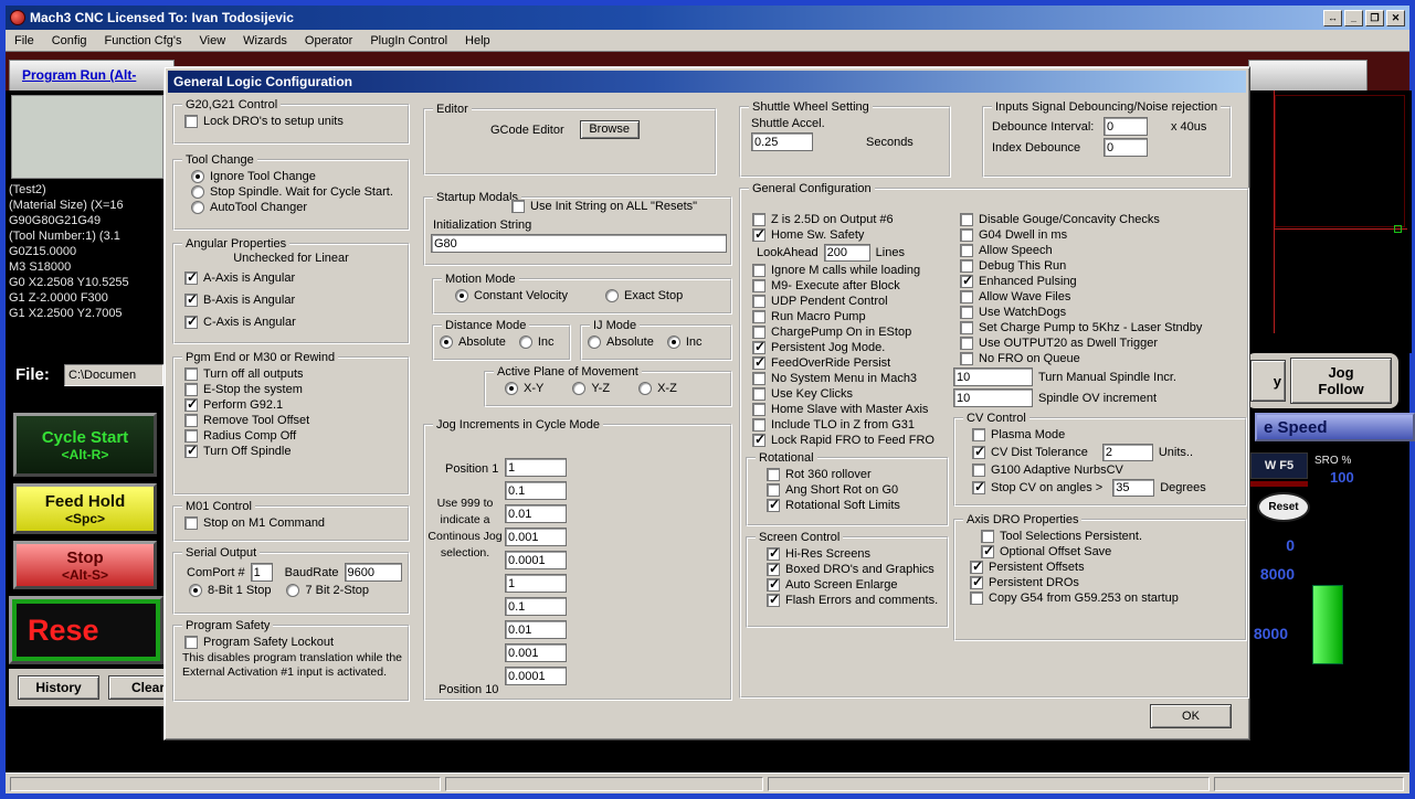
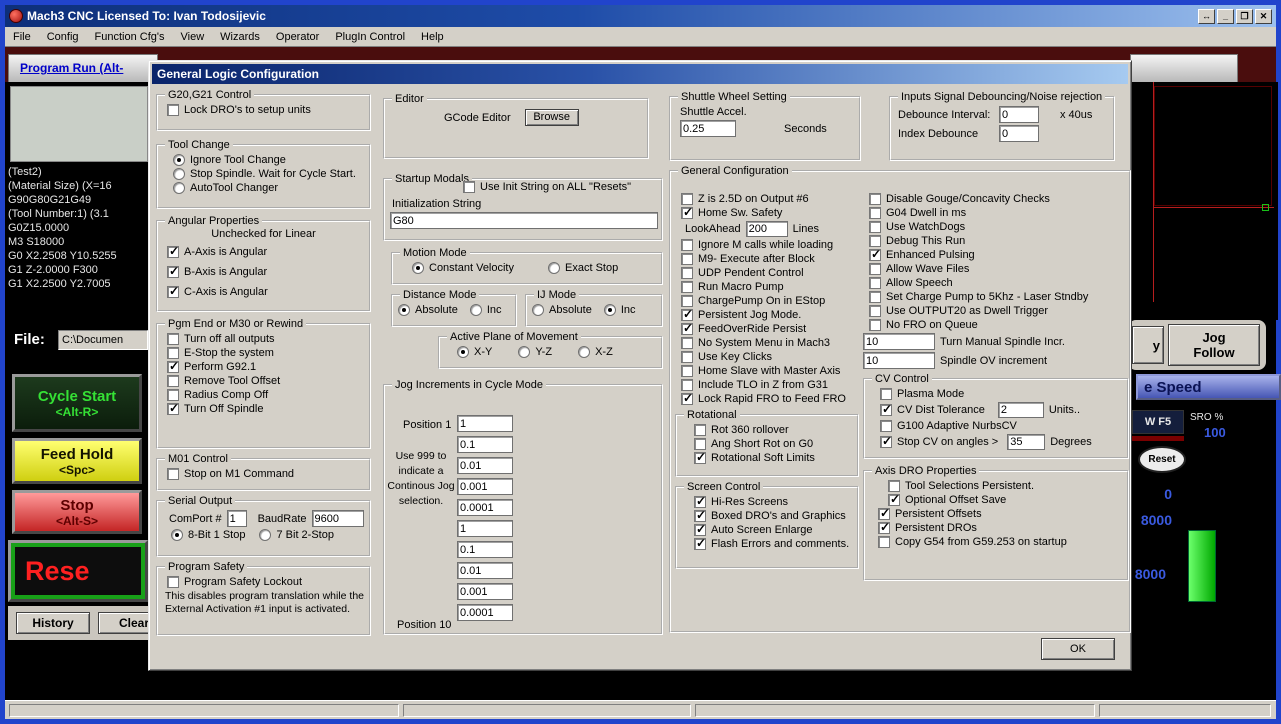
  Mach3 CNC Licensed To: Ivan Todosijevic
  ↔
  _
  ❐
  ✕
  File
  Config
  Function Cfg's
  View
  Wizards
  Operator
  PlugIn Control
  Help
  Program Run (Alt-
  (Test2)
  (Material Size) (X=16
  G90G80G21G49
  (Tool Number:1) (3.1
  G0Z15.0000
  M3 S18000
  G0 X2.2508 Y10.5255
  G1 Z-2.0000 F300
  G1 X2.2500 Y2.7005
  File:
  C:\Documen
  Cycle Start
  <Alt-R>
  Feed Hold
  <Spc>
  Stop
  <Alt-S>
  Rese
  History
  Clear
  y
  Jog
  Follow
  e Speed
  W F5
  SRO %
  100
  Reset
  0
  8000
  8000
  General Logic Configuration
  G20,G21 Control
  Lock DRO's to setup units
  Tool Change
  Ignore Tool Change
  Stop Spindle. Wait for Cycle Start.
  AutoTool Changer
  Angular Properties
  Unchecked for Linear
  A-Axis is Angular
  B-Axis is Angular
  C-Axis is Angular
  Pgm End or M30 or Rewind
  Turn off all outputs
  E-Stop the system
  Perform G92.1
  Remove Tool Offset
  Radius Comp Off
  Turn Off Spindle
  M01 Control
  Stop on M1 Command
  Serial Output
  ComPort #
  1
  BaudRate
  9600
  8-Bit 1 Stop
  7 Bit 2-Stop
  Program Safety
  Program Safety Lockout
  This disables program translation while the
  External Activation #1 input is activated.
  Editor
  GCode Editor
  Browse
  Startup Modals
  Use Init String on ALL "Resets"
  Initialization String
  G80
  Motion Mode
  Constant Velocity
  Exact Stop
  Distance Mode
  Absolute
  Inc
  IJ Mode
  Absolute
  Inc
  Active Plane of Movement
  X-Y
  Y-Z
  X-Z
  Jog Increments in Cycle Mode
  Position 1
  Use 999 to
  indicate a
  Continous Jog
  selection.
  Position 10
  1
  0.1
  0.01
  0.001
  0.0001
  1
  0.1
  0.01
  0.001
  0.0001
  Shuttle Wheel Setting
  Shuttle Accel.
  0.25
  Seconds
  Inputs Signal Debouncing/Noise rejection
  Debounce Interval:
  0
  x 40us
  Index Debounce
  0
  General Configuration
  Z is 2.5D on Output #6
  Home Sw. Safety
  LookAhead
  200
  Lines
  Ignore M calls while loading
  M9- Execute after Block
  UDP Pendent Control
  Run Macro Pump
  ChargePump On in EStop
  Persistent Jog Mode.
  FeedOverRide Persist
  No System Menu in Mach3
  Use Key Clicks
  Home Slave with Master Axis
  Include TLO in Z from G31
  Lock Rapid FRO to Feed FRO
  Rotational
  Rot 360 rollover
  Ang Short Rot on G0
  Rotational Soft Limits
  Screen Control
  Hi-Res Screens
  Boxed DRO's and Graphics
  Auto Screen Enlarge
  Flash Errors and comments.
  Disable Gouge/Concavity Checks
  G04 Dwell in ms
- Allow Speech
+ Use WatchDogs
  Debug This Run
  Enhanced Pulsing
  Allow Wave Files
- Use WatchDogs
+ Allow Speech
  Set Charge Pump to 5Khz - Laser Stndby
  Use OUTPUT20 as Dwell Trigger
  No FRO on Queue
  10
  Turn Manual Spindle Incr.
  10
  Spindle OV increment
  CV Control
  Plasma Mode
  CV Dist Tolerance
  2
  Units..
  G100 Adaptive NurbsCV
  Stop CV on angles >
  35
  Degrees
  Axis DRO Properties
  Tool Selections Persistent.
  Optional Offset Save
  Persistent Offsets
  Persistent DROs
  Copy G54 from G59.253 on startup
  OK
